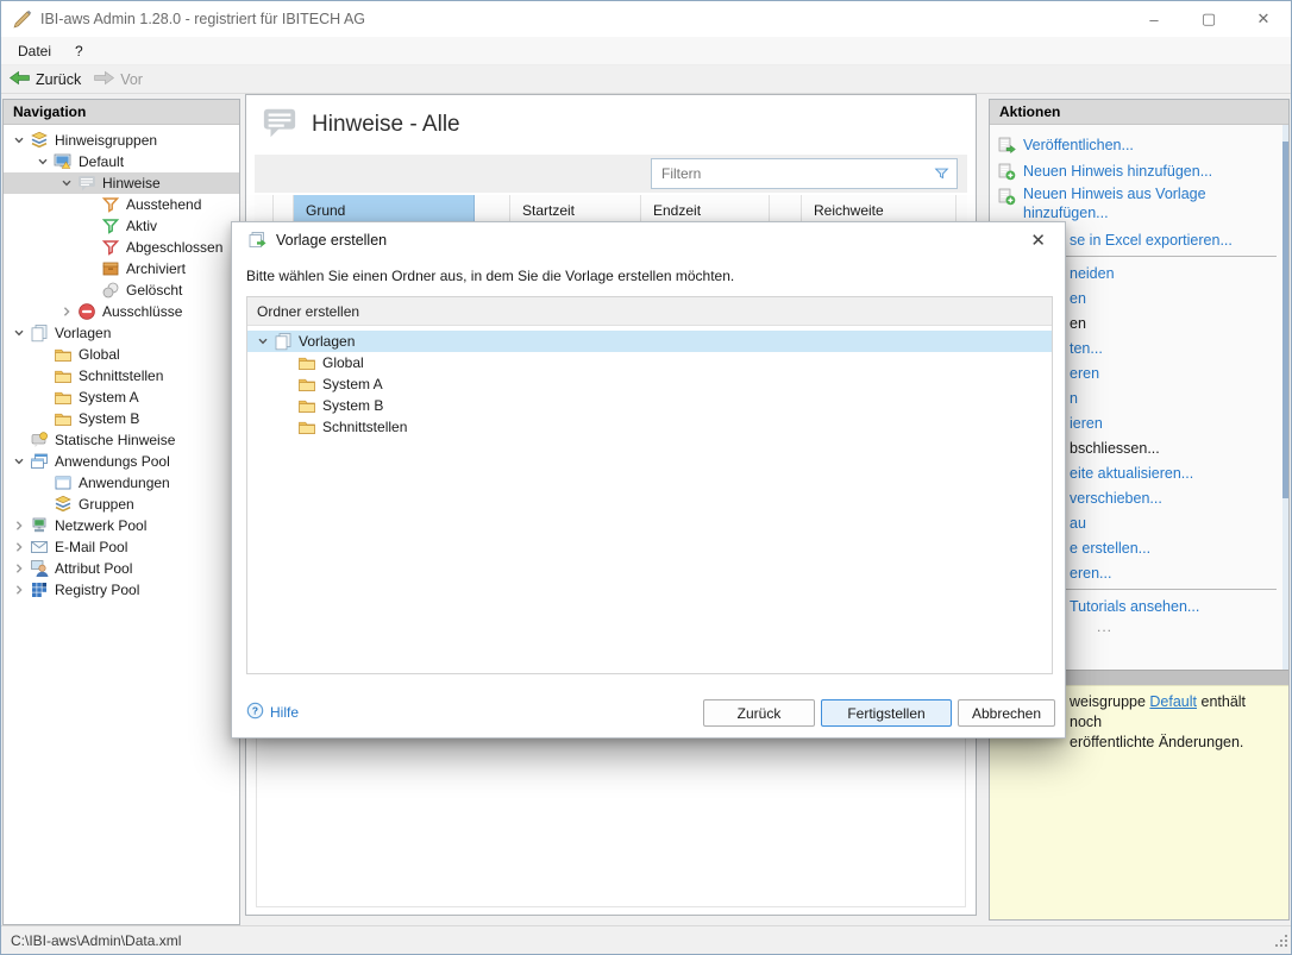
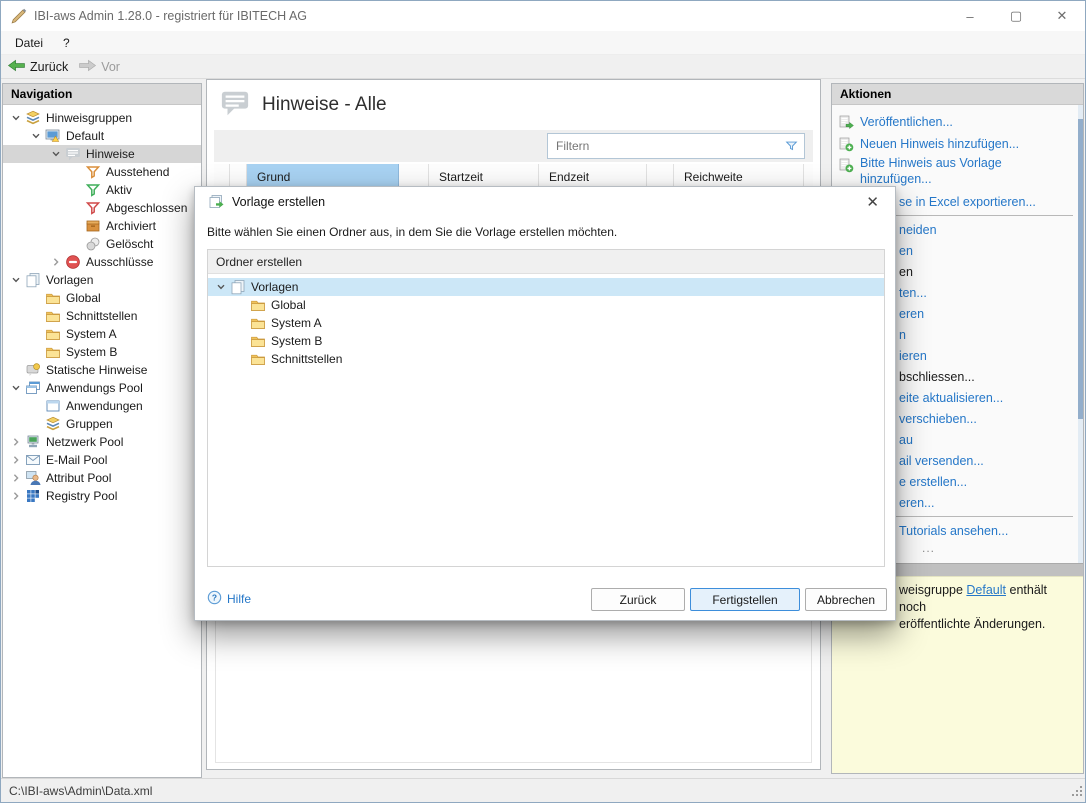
  IBI-aws Admin 1.28.0 - registriert für IBITECH AG
  –
  ▢
  ✕
  Datei
  ?
  Zurück
  Vor
  Navigation
  Hinweisgruppen
  Default
  Hinweise
  Ausstehend
  Aktiv
  Abgeschlossen
  Archiviert
  Gelöscht
  Ausschlüsse
  Vorlagen
  Global
  Schnittstellen
  System A
  System B
  Statische Hinweise
  Anwendungs Pool
  Anwendungen
  Gruppen
  Netzwerk Pool
  E-Mail Pool
  Attribut Pool
  Registry Pool
  Hinweise - Alle
  Filtern
  Grund
  Startzeit
  Endzeit
  Reichweite
  Aktionen
  Veröffentlichen...
  Neuen Hinweis hinzufügen...
- Neuen Hinweis aus Vorlage hinzufügen...
+ Bitte Hinweis aus Vorlage hinzufügen...
  se in Excel exportieren...
  neiden
  en
  en
  ten...
  eren
  n
  ieren
  bschliessen...
  eite aktualisieren...
  verschieben...
  au
+ ail versenden...
  e erstellen...
  eren...
  Tutorials ansehen...
  ...
  weisgruppe Default enthält noch
  eröffentlichte Änderungen.
  C:\IBI-aws\Admin\Data.xml
  Vorlage erstellen
  ✕
  Bitte wählen Sie einen Ordner aus, in dem Sie die Vorlage erstellen möchten.
  Ordner erstellen
  Vorlagen
  Global
  System A
  System B
  Schnittstellen
  ?
  Hilfe
  Zurück
  Fertigstellen
  Abbrechen
